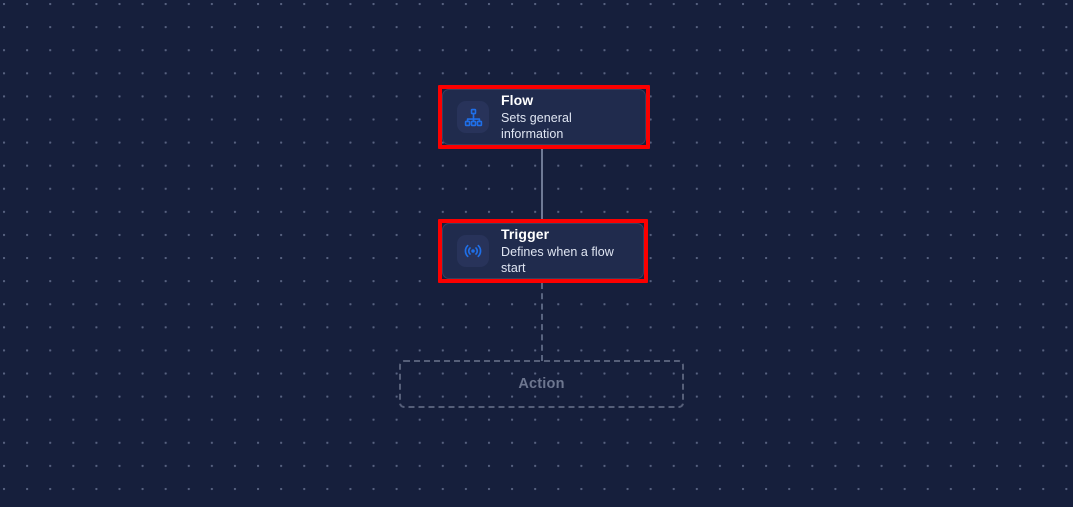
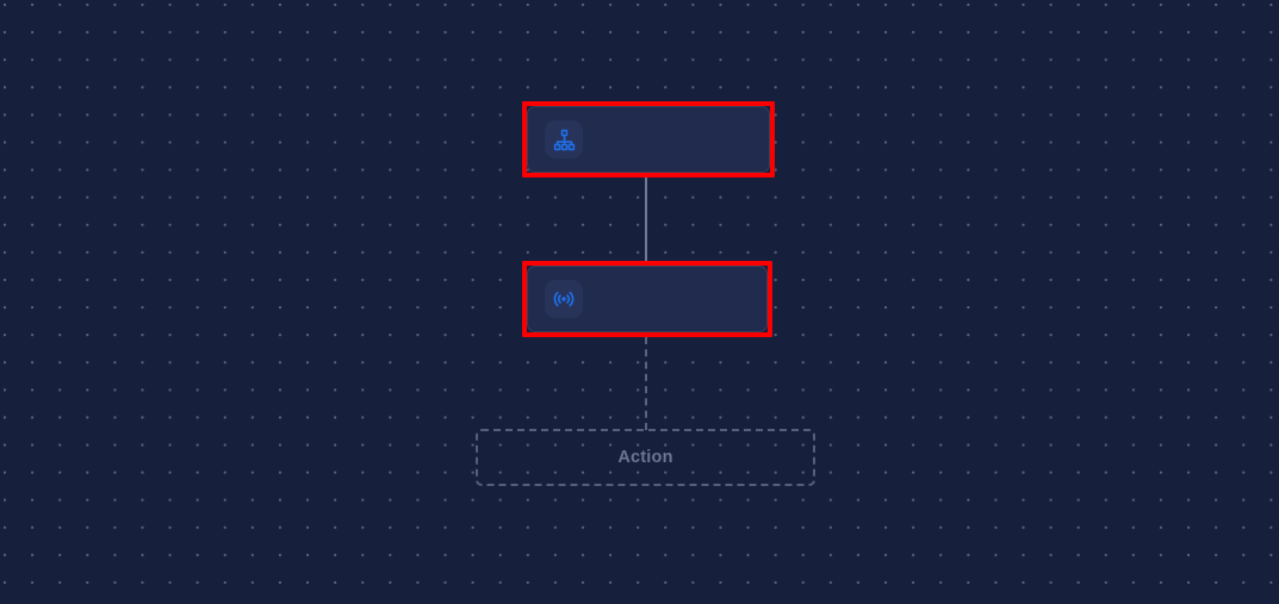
- Flow
- Sets general information
- Trigger
- Defines when a flow start
  Action
